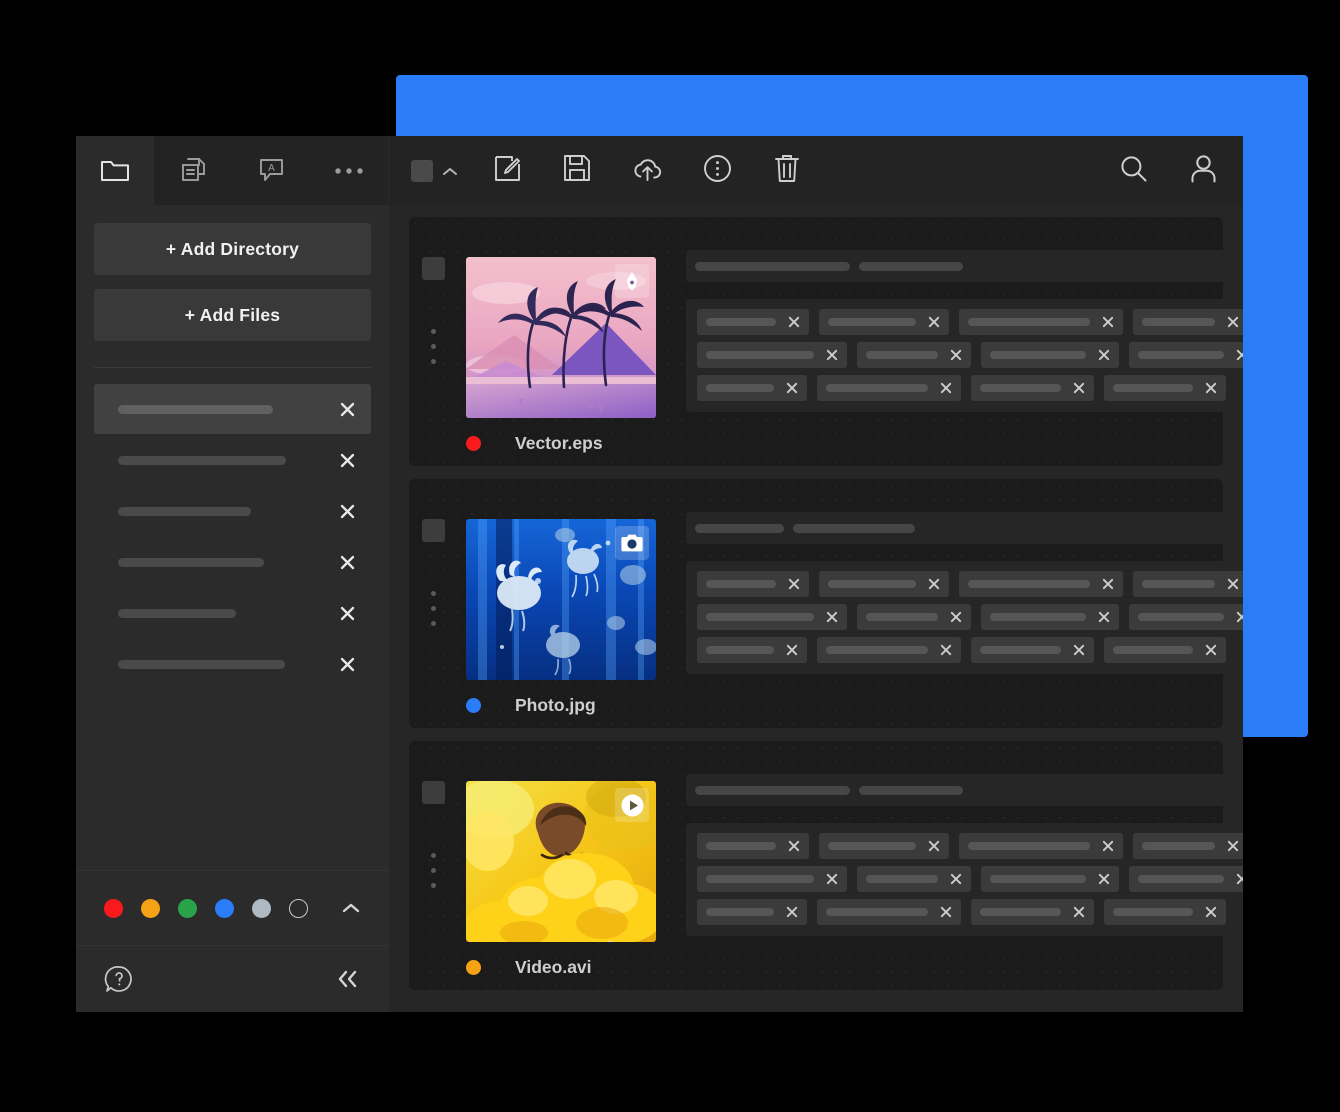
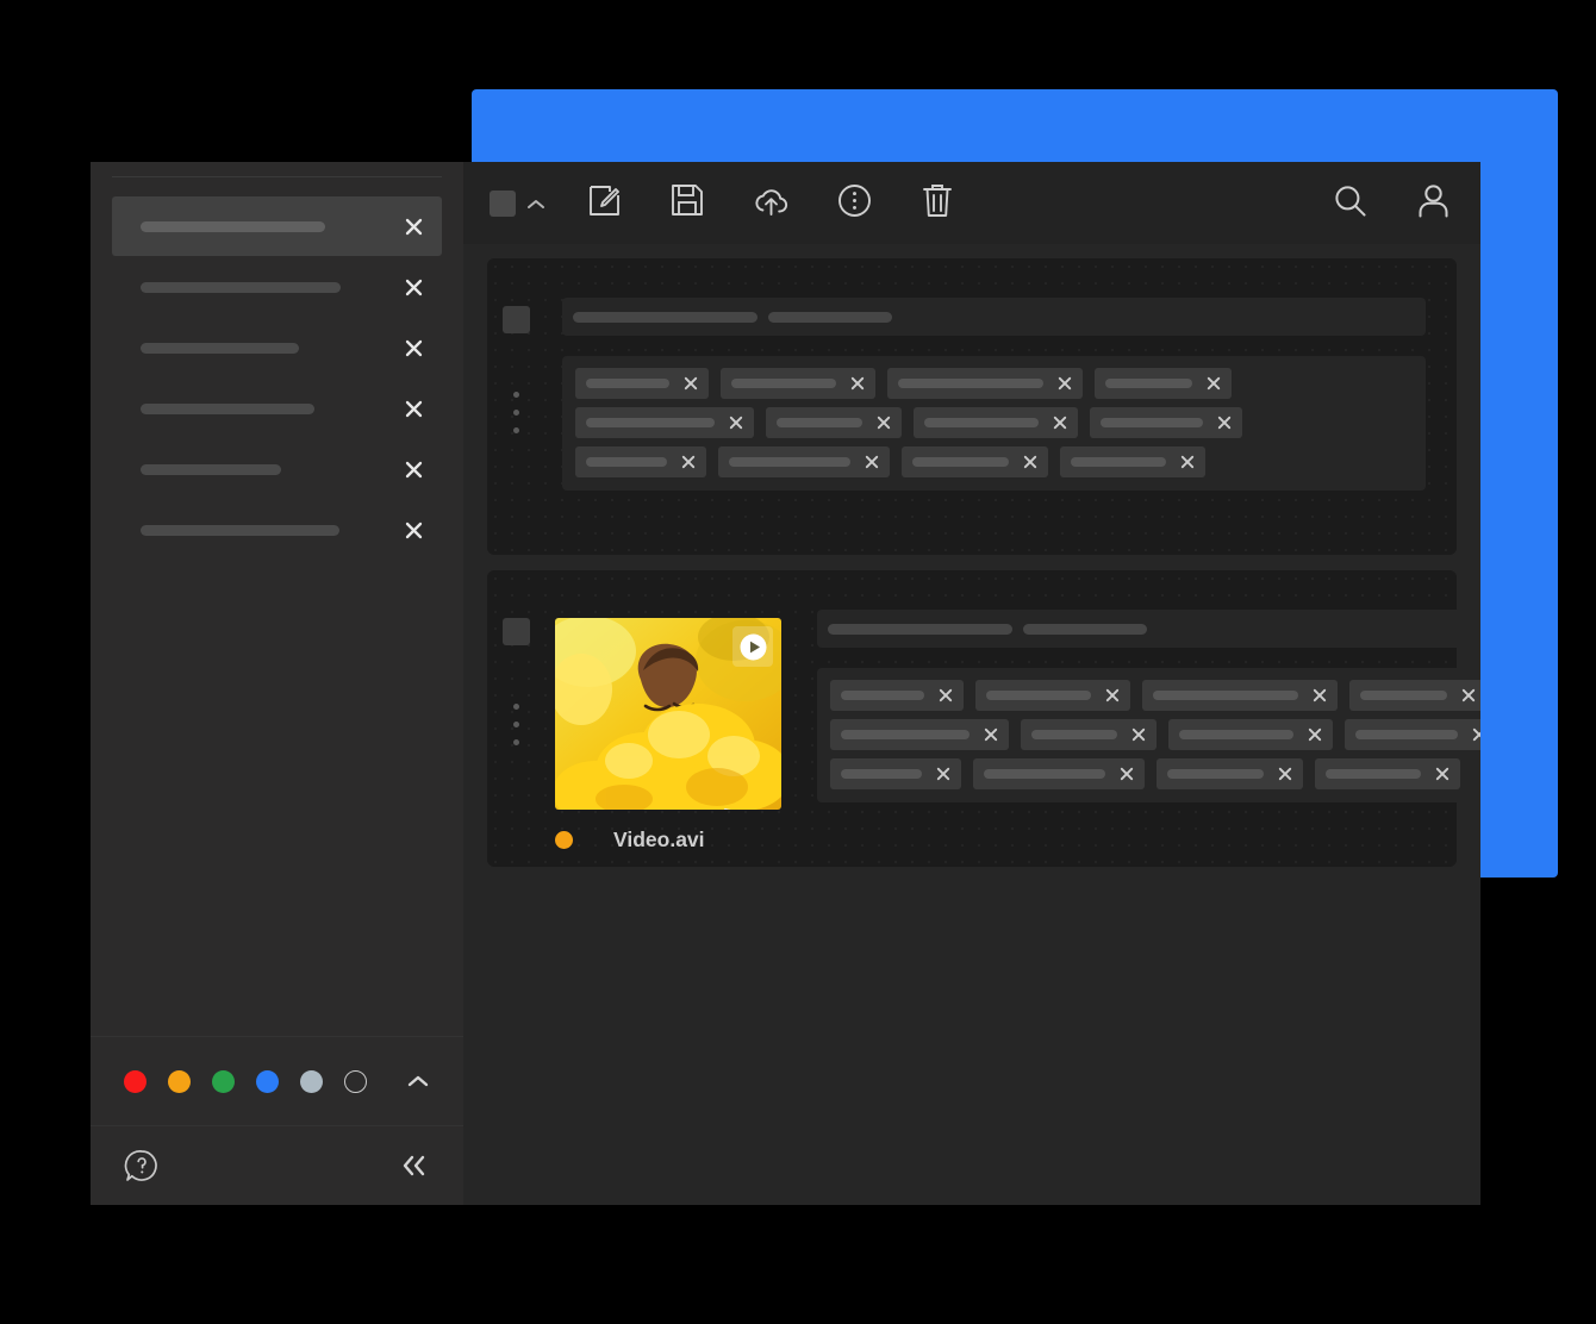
- A
- + Add Directory
- + Add Files
- Vector.eps
- Photo.jpg
  Video.avi
